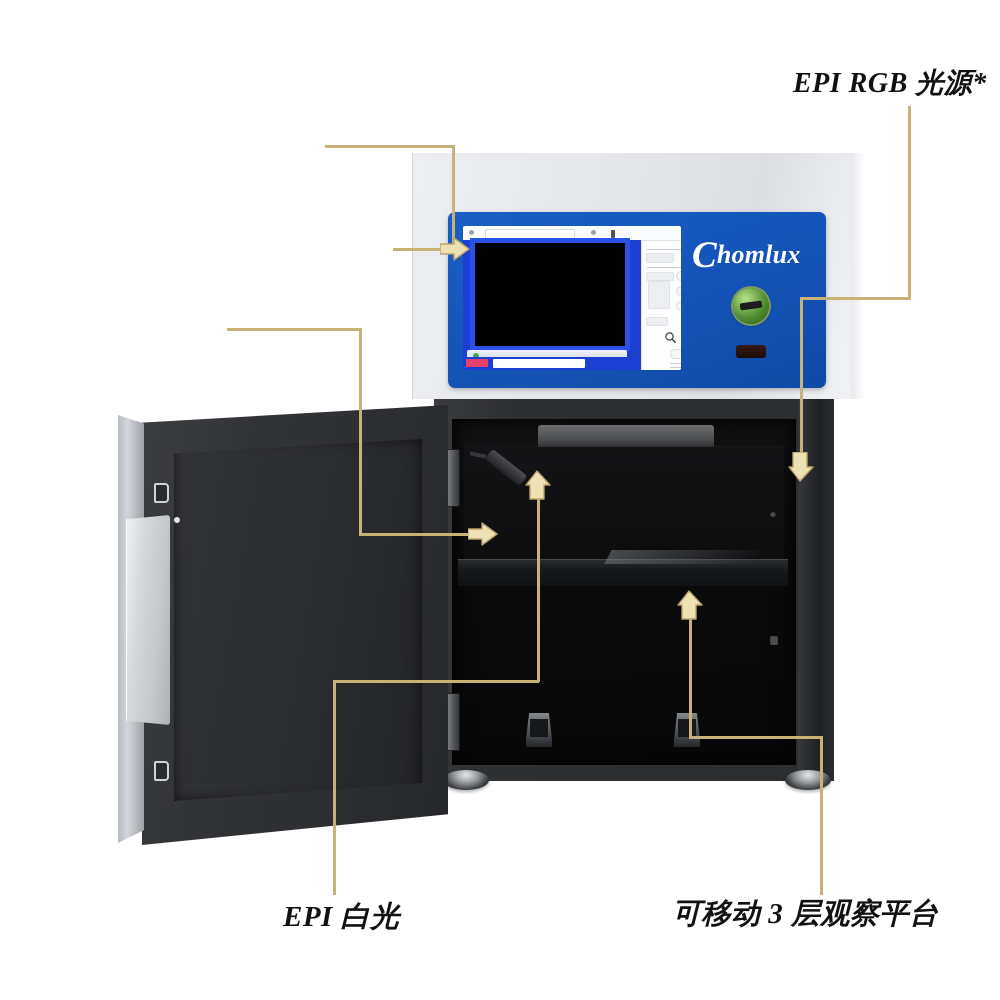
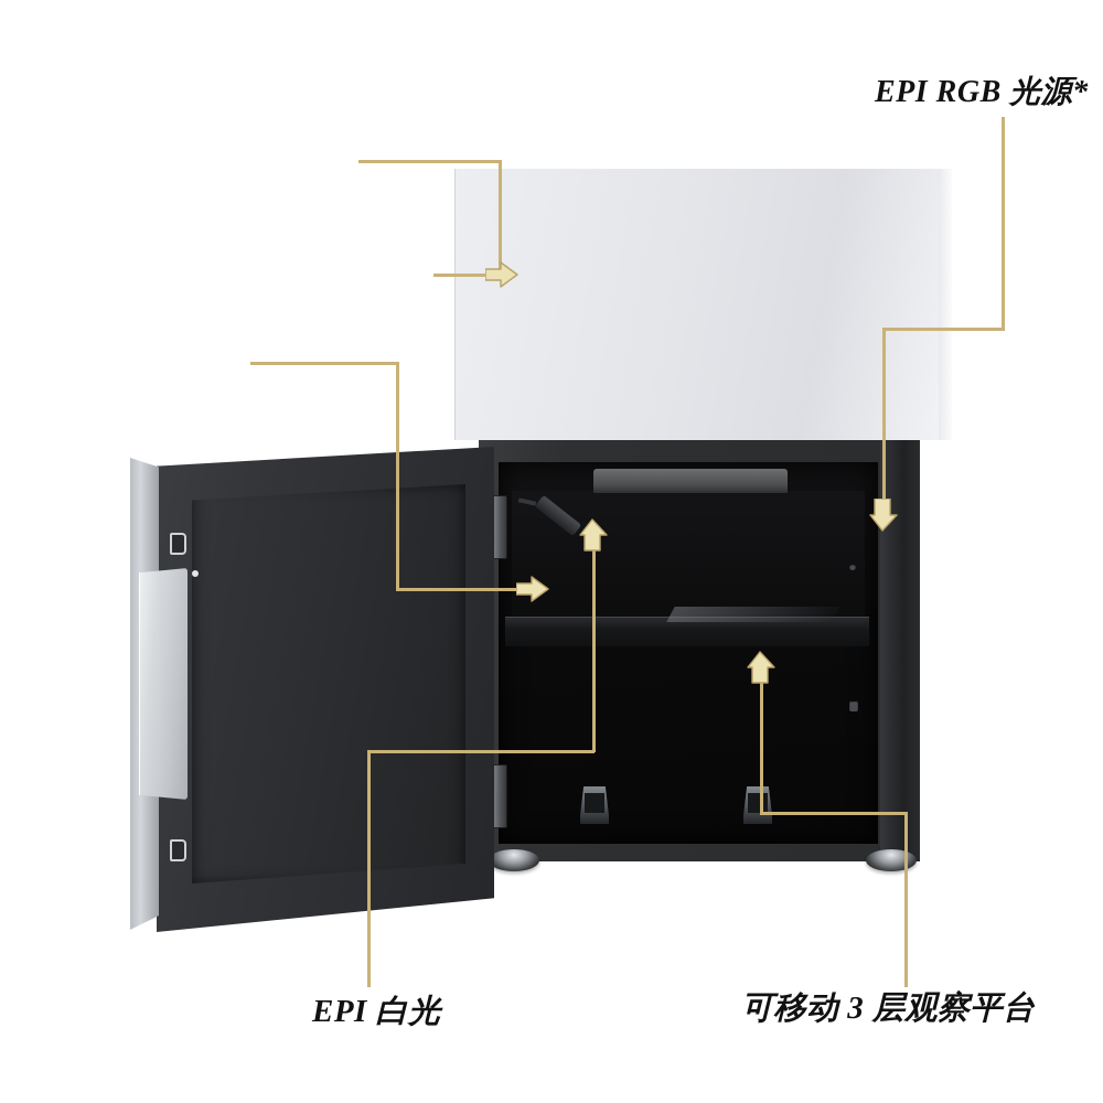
- Chomlux
  EPI RGB 光源*
  EPI 白光
  可移动 3 层观察平台
